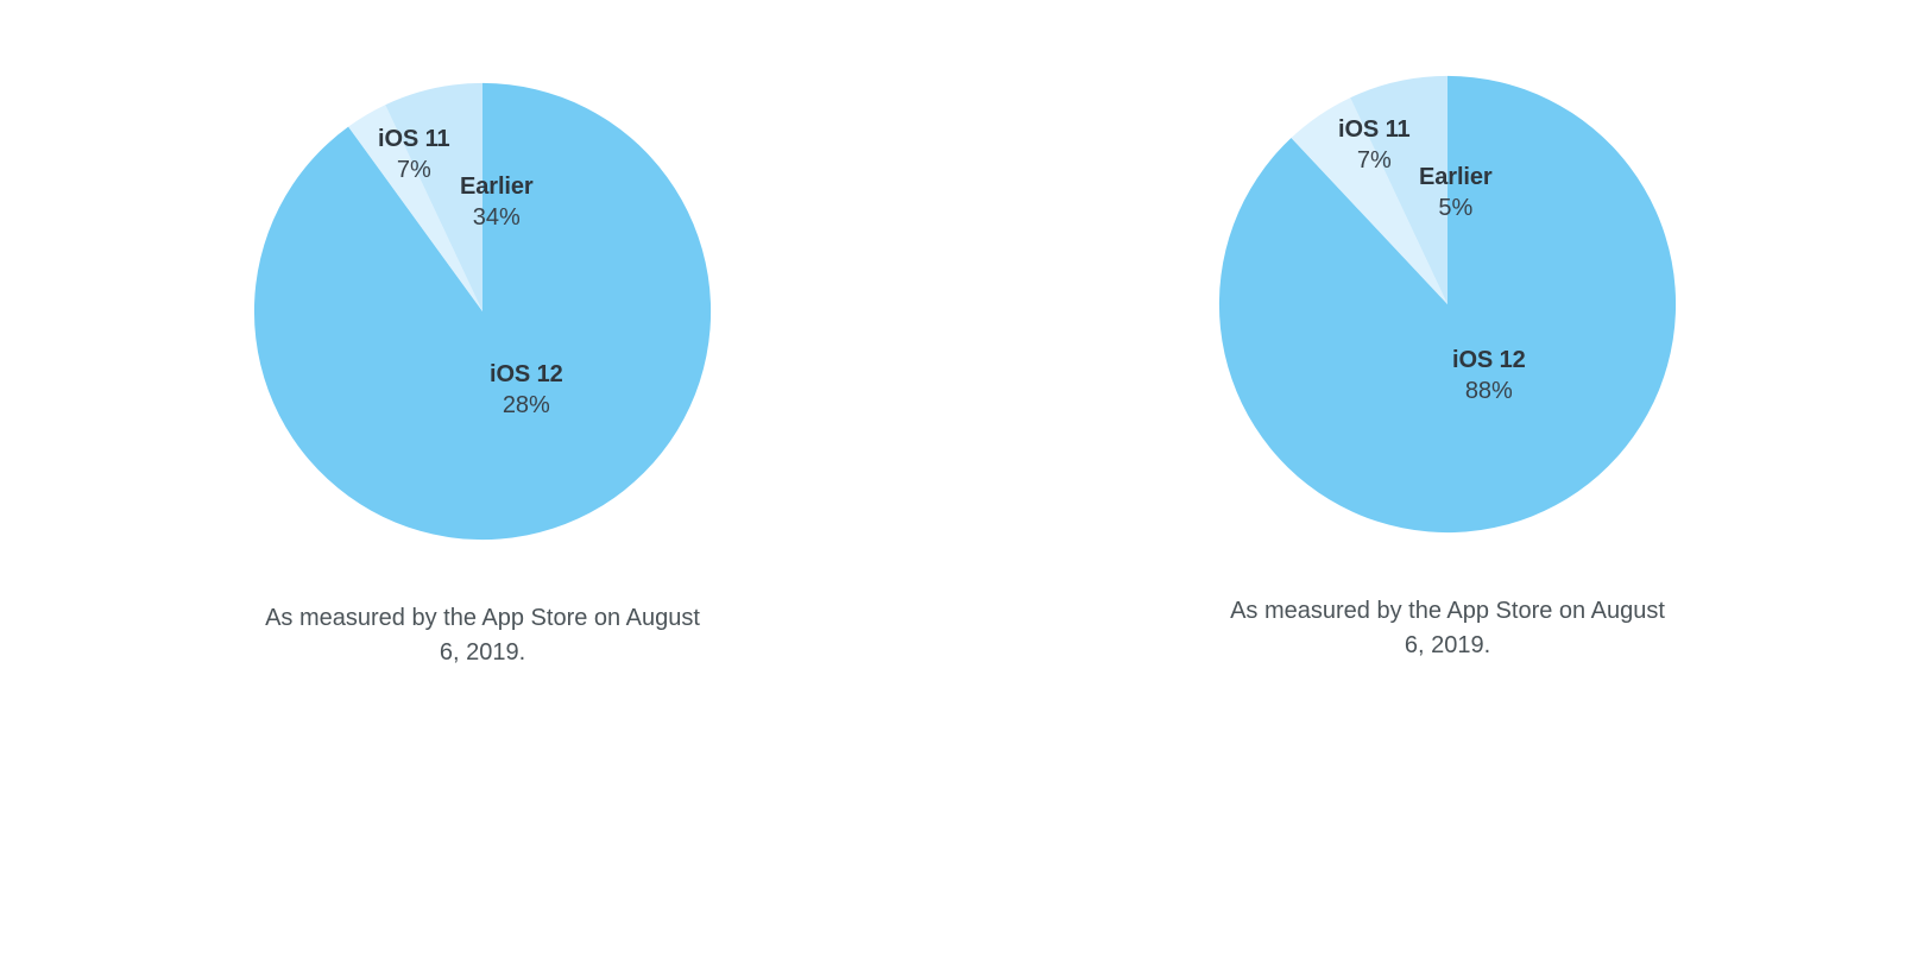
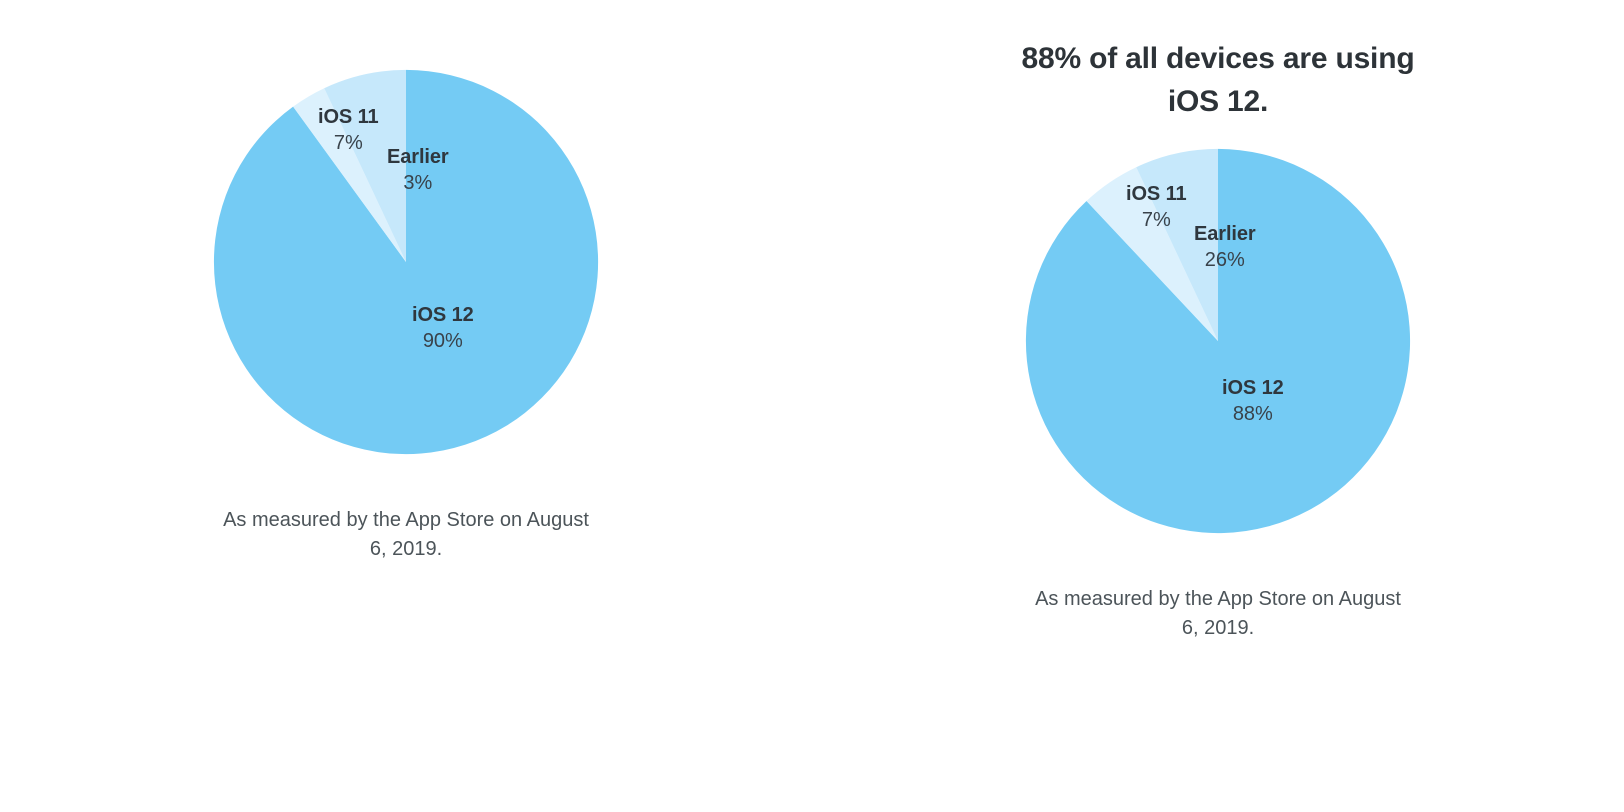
  iOS 11
  7%
  Earlier
- 34%
+ 3%
  iOS 12
- 28%
+ 90%
  As measured by the App Store on August 6, 2019.
+ 88% of all devices are using iOS 12.
  iOS 11
  7%
  Earlier
- 5%
+ 26%
  iOS 12
  88%
  As measured by the App Store on August 6, 2019.
